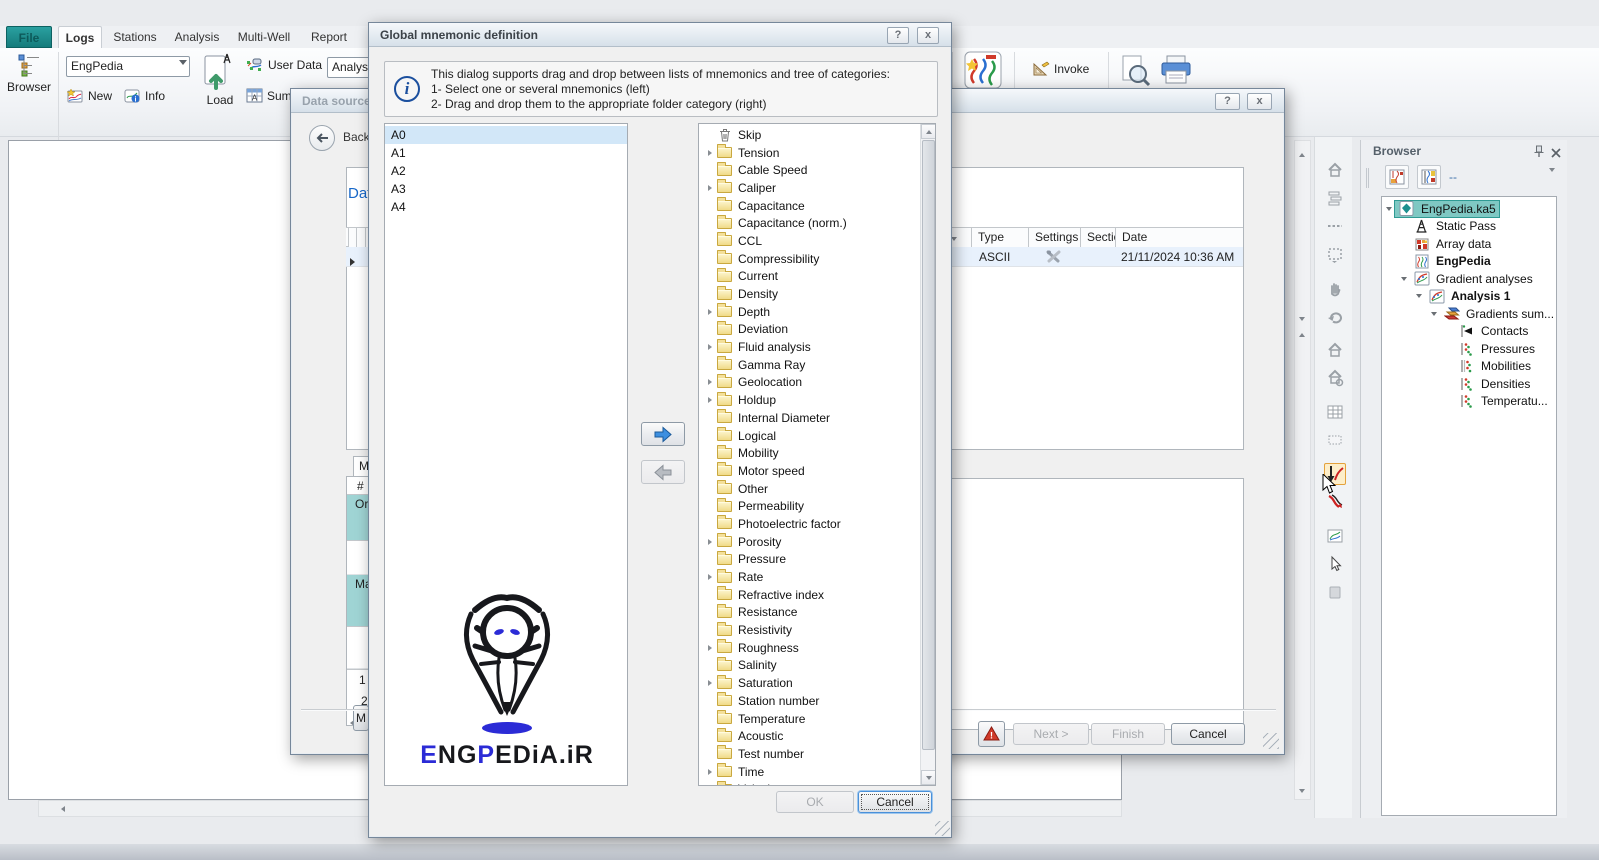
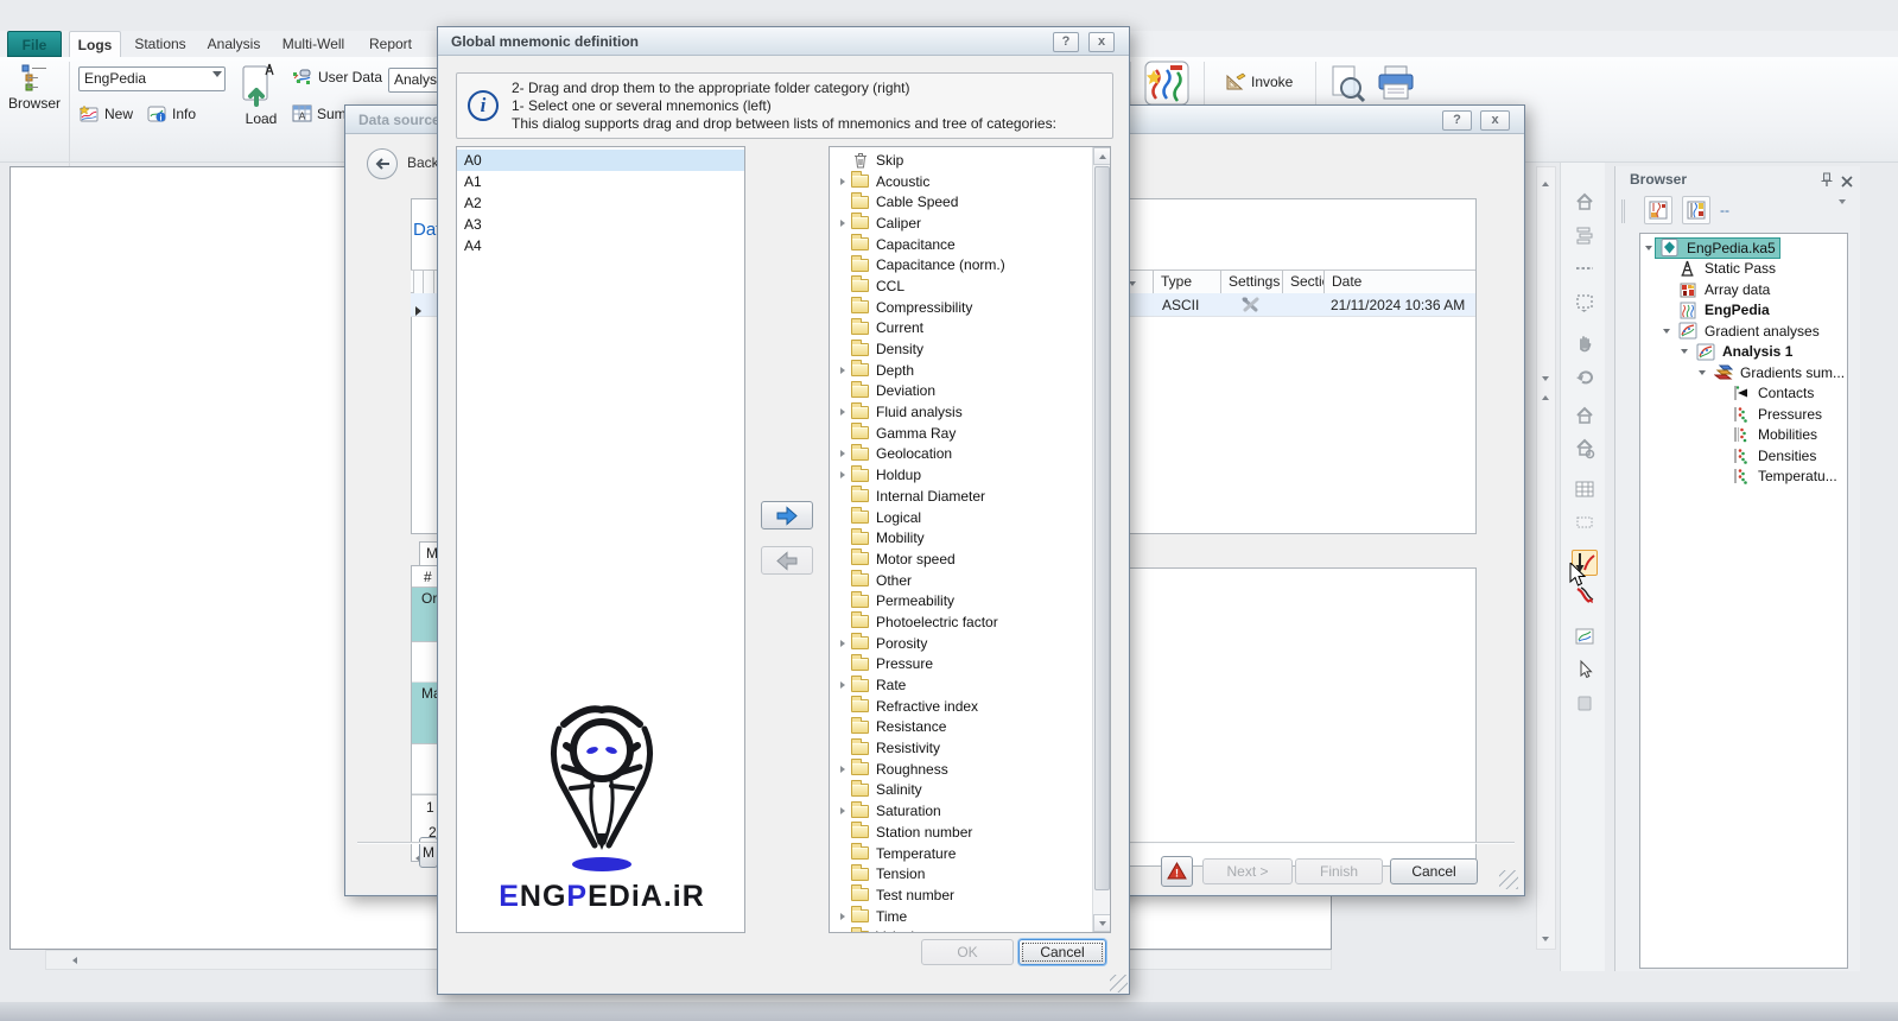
  File
  Logs
  Stations
  Analysis
  Multi-Well
  Report
  Browser
  EngPedia
  New
  Info
  Load
  User Data
  A
  Analys
  Invoke
  Browser
  --
  EngPedia.ka5
  Static Pass
  Array data
  EngPedia
  Gradient analyses
  Analysis 1
  Gradients sum...
  Contacts
  Pressures
  Mobilities
  Densities
  Temperatu...
  Data sourc
  ?
  x
  Back
  Type
  Settings
  Secti
  Date
  ASCII
  21/11/2024 10:36 AM
  #
  Or
  1
  2
  M
  !
  Next >
  Finish
  Cancel
  Global mnemonic definition
  ?
  x
  i
- This dialog supports drag and drop between lists of mnemonics and tree of categories:
+ 2- Drag and drop them to the appropriate folder category (right)
  1- Select one or several mnemonics (left)
- 2- Drag and drop them to the appropriate folder category (right)
+ This dialog supports drag and drop between lists of mnemonics and tree of categories:
  A0
  A1
  A2
  A3
  A4
  ENGPEDiA.iR
  Skip
- Tension
+ Acoustic
  Cable Speed
  Caliper
  Capacitance
  Capacitance (norm.)
  CCL
  Compressibility
  Current
  Density
  Depth
  Deviation
  Fluid analysis
  Gamma Ray
  Geolocation
  Holdup
  Internal Diameter
  Logical
  Mobility
  Motor speed
  Other
  Permeability
  Photoelectric factor
  Porosity
  Pressure
  Rate
  Refractive index
  Resistance
  Resistivity
  Roughness
  Salinity
  Saturation
  Station number
  Temperature
- Acoustic
+ Tension
  Test number
  Time
  OK
  Cancel
